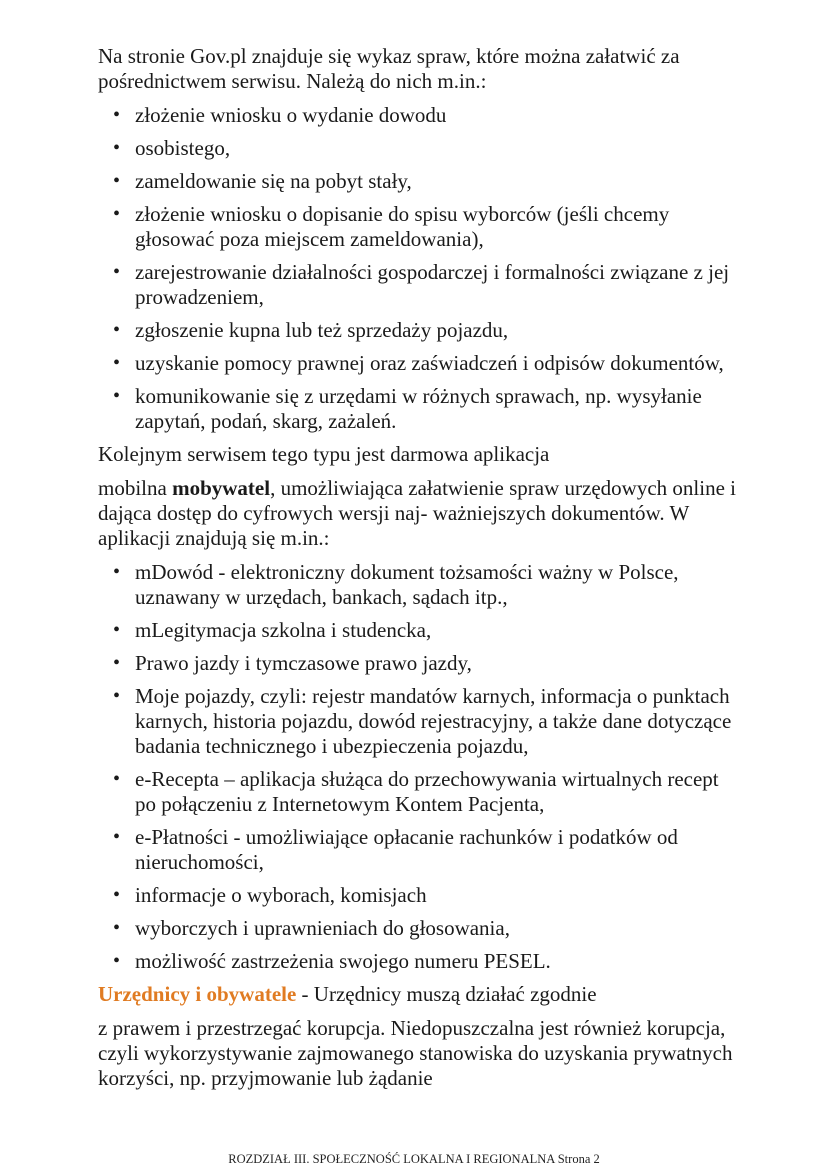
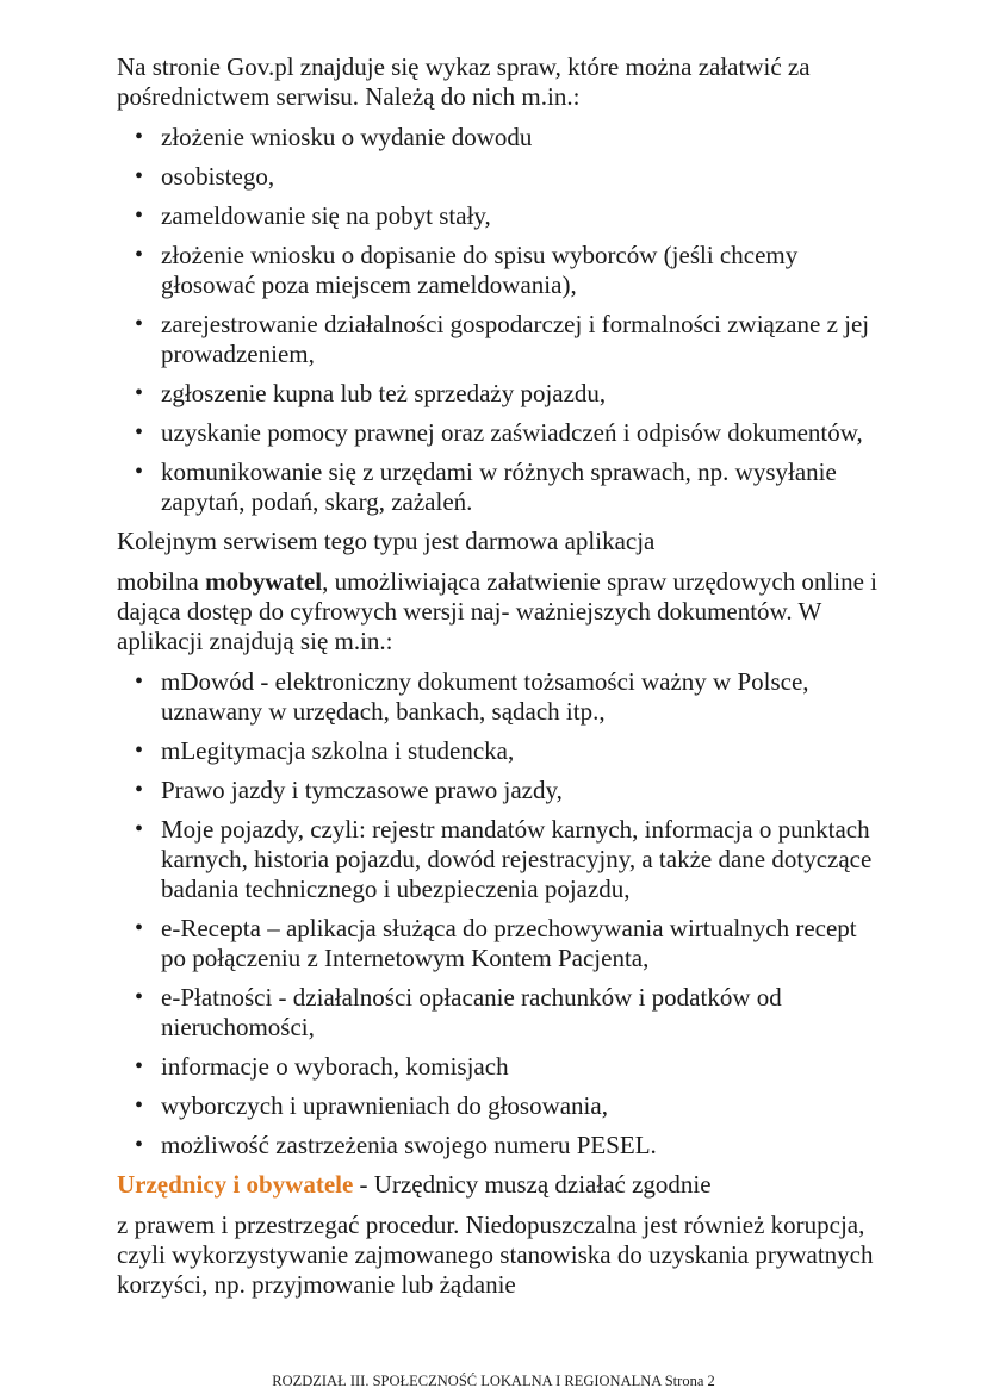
  Na stronie Gov.pl znajduje się wykaz spraw, które można załatwić za pośrednictwem serwisu. Należą do nich m.in.:
  złożenie wniosku o wydanie dowodu
  osobistego,
  zameldowanie się na pobyt stały,
  złożenie wniosku o dopisanie do spisu wyborców (jeśli chcemy głosować poza miejscem zameldowania),
  zarejestrowanie działalności gospodarczej i formalności związane z jej prowadzeniem,
  zgłoszenie kupna lub też sprzedaży pojazdu,
  uzyskanie pomocy prawnej oraz zaświadczeń i odpisów dokumentów,
  komunikowanie się z urzędami w różnych sprawach, np. wysyłanie zapytań, podań, skarg, zażaleń.
  Kolejnym serwisem tego typu jest darmowa aplikacja
  mobilna mobywatel, umożliwiająca załatwienie spraw urzędowych online i dająca dostęp do cyfrowych wersji naj- ważniejszych dokumentów. W aplikacji znajdują się m.in.:
  mDowód - elektroniczny dokument tożsamości ważny w Polsce, uznawany w urzędach, bankach, sądach itp.,
  mLegitymacja szkolna i studencka,
  Prawo jazdy i tymczasowe prawo jazdy,
  Moje pojazdy, czyli: rejestr mandatów karnych, informacja o punktach karnych, historia pojazdu, dowód rejestracyjny, a także dane dotyczące badania technicznego i ubezpieczenia pojazdu,
  e-Recepta – aplikacja służąca do przechowywania wirtualnych recept po połączeniu z Internetowym Kontem Pacjenta,
- e-Płatności - umożliwiające opłacanie rachunków i podatków od nieruchomości,
+ e-Płatności - działalności opłacanie rachunków i podatków od nieruchomości,
  informacje o wyborach, komisjach
  wyborczych i uprawnieniach do głosowania,
  możliwość zastrzeżenia swojego numeru PESEL.
  Urzędnicy i obywatele - Urzędnicy muszą działać zgodnie
- z prawem i przestrzegać korupcja. Niedopuszczalna jest również korupcja, czyli wykorzystywanie zajmowanego stanowiska do uzyskania prywatnych korzyści, np. przyjmowanie lub żądanie
+ z prawem i przestrzegać procedur. Niedopuszczalna jest również korupcja, czyli wykorzystywanie zajmowanego stanowiska do uzyskania prywatnych korzyści, np. przyjmowanie lub żądanie
  ROZDZIAŁ III. SPOŁECZNOŚĆ LOKALNA I REGIONALNA Strona 2
